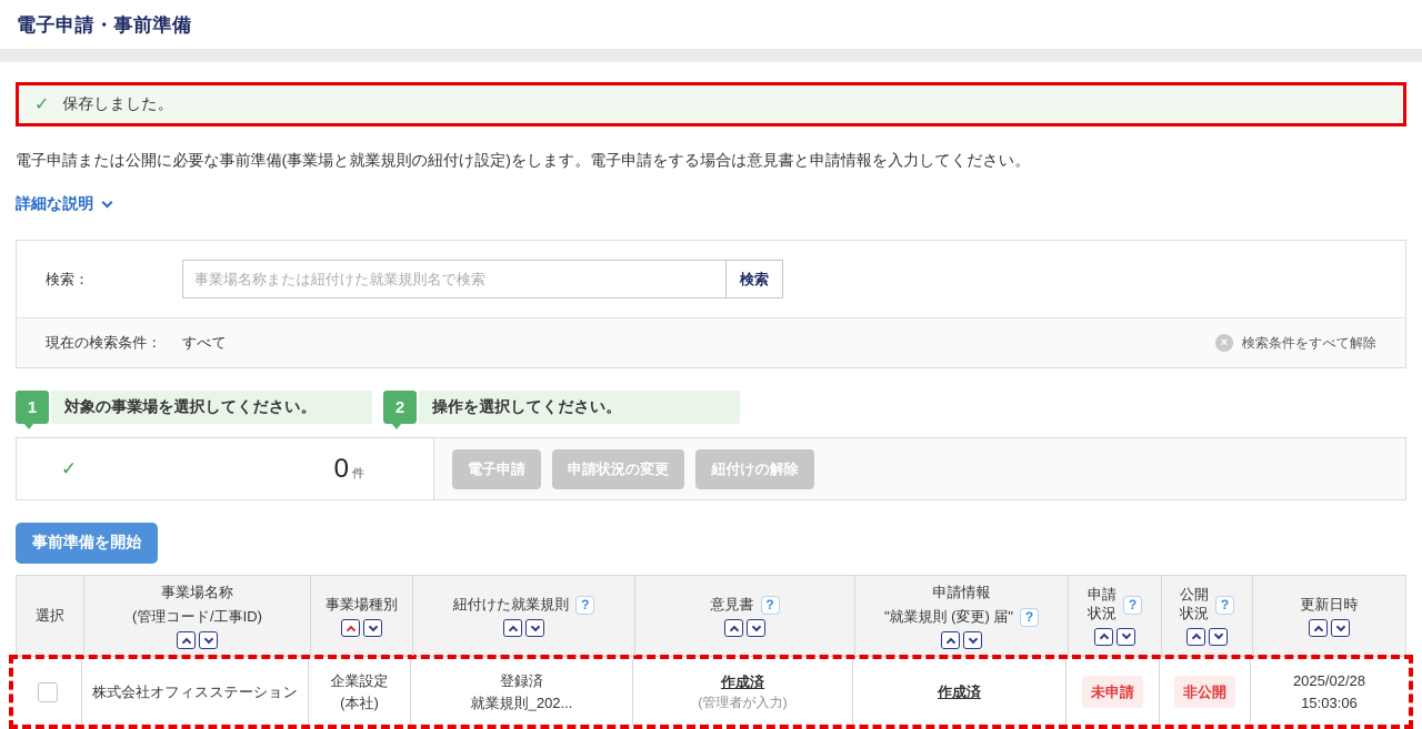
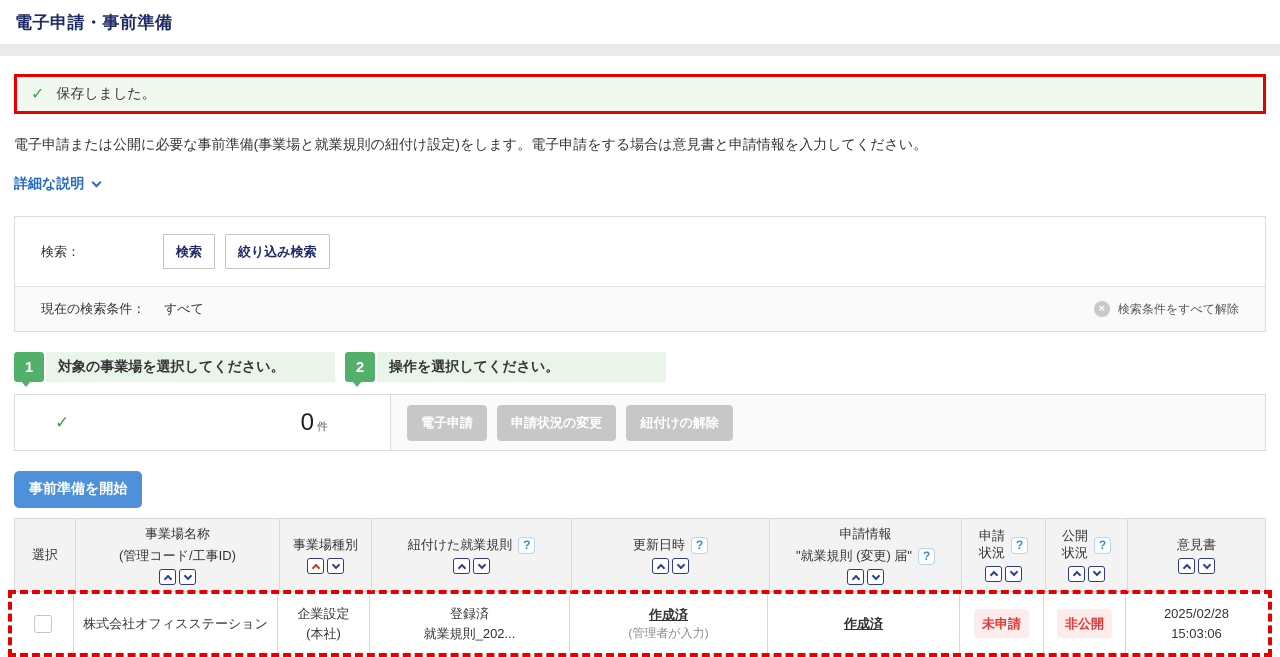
  電子申請・事前準備
  ✓
  保存しました。
  電子申請または公開に必要な事前準備(事業場と就業規則の紐付け設定)をします。電子申請をする場合は意見書と申請情報を入力してください。
  詳細な説明
  検索：
- 事業場名称または紐付けた就業規則名で検索
  検索
+ 絞り込み検索
  現在の検索条件：
  すべて
  ×
  検索条件をすべて解除
  1
  対象の事業場を選択してください。
  2
  操作を選択してください。
  ✓
  0
  件
  電子申請
  申請状況の変更
  紐付けの解除
  事前準備を開始
  選択
  事業場名称
  (管理コード/工事ID)
  事業場種別
  紐付けた就業規則
  ?
- 意見書
+ 更新日時
  ?
  申請情報
  "就業規則 (変更) 届"
  ?
  申請
  状況
  ?
  公開
  状況
  ?
- 更新日時
+ 意見書
  株式会社オフィスステーション
  企業設定
  (本社)
  登録済
  就業規則_202...
  作成済
  (管理者が入力)
  作成済
  未申請
  非公開
  2025/02/28
  15:03:06
